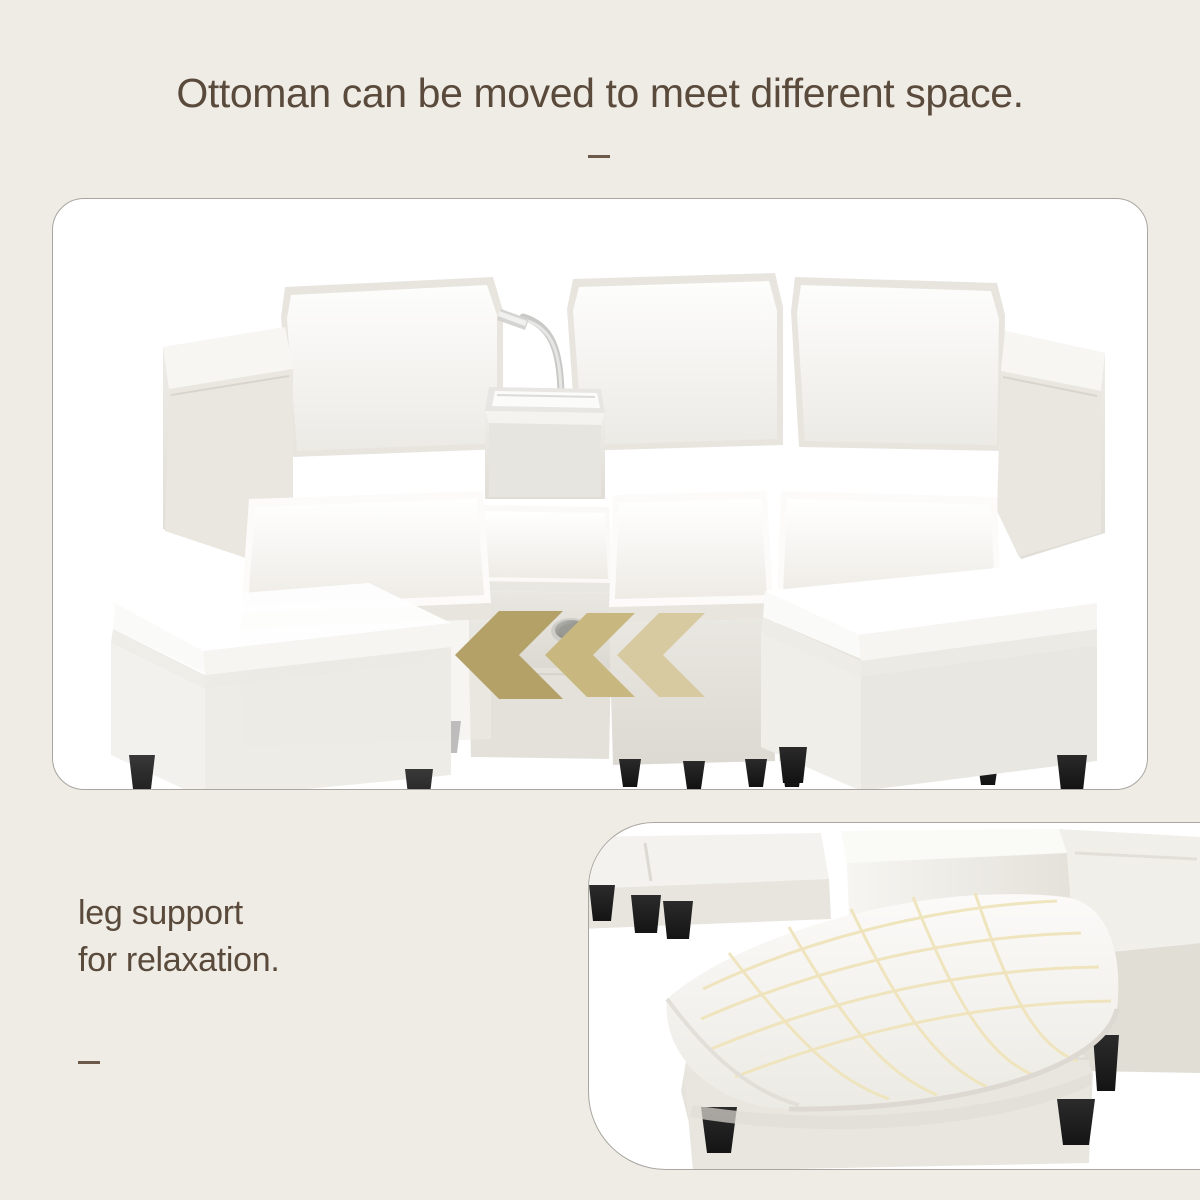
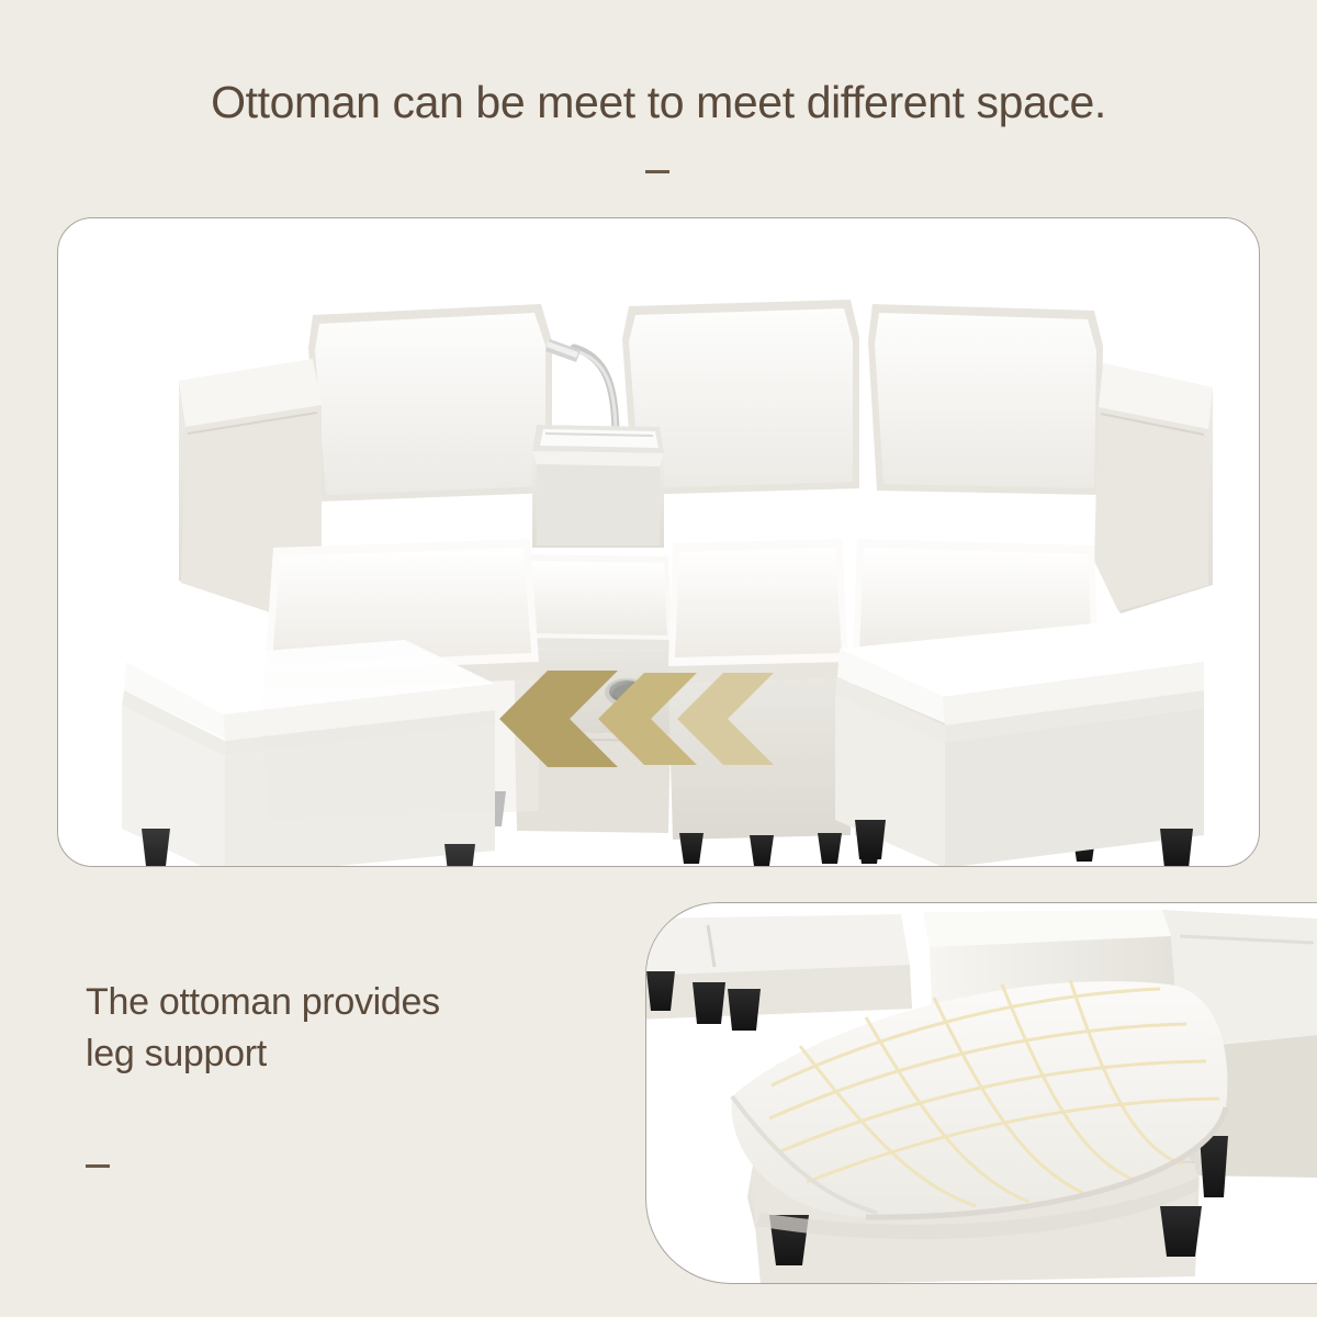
- Ottoman can be moved to meet different space.
+ Ottoman can be meet to meet different space.
+ The ottoman provides
  leg support
- for relaxation.
